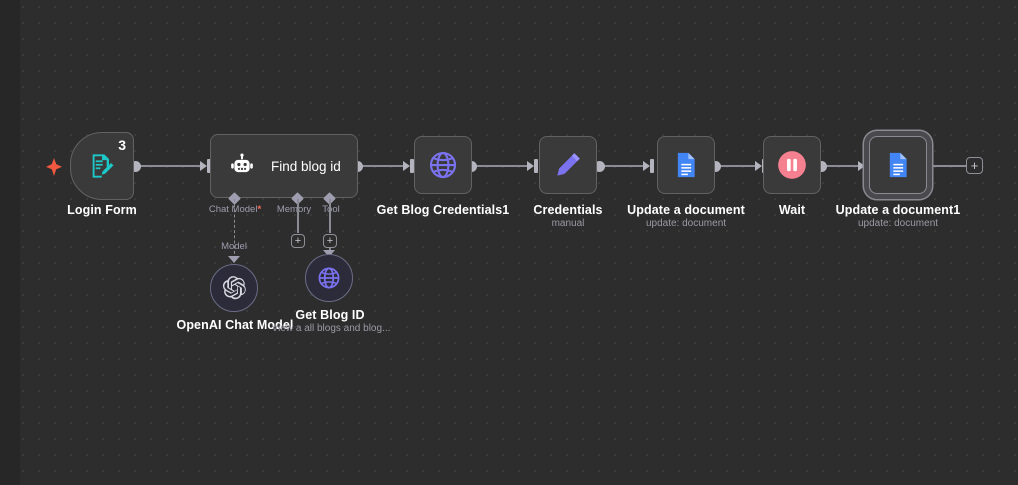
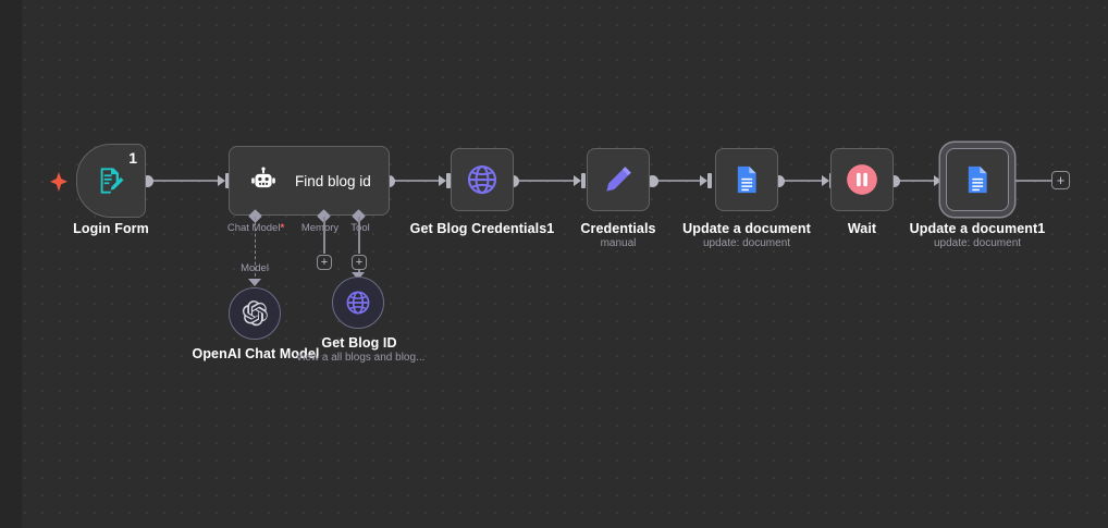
  +
- 3
+ 1
  Login Form
  Find blog id
  Chat Model*
  Memory
  Tol
  Model
  +
  +
  Get Blog Credentials1
  Credentials
  manual
  Update a document
  update: document
  Wait
  Update a document1
  update: document
  OpenAI Chat Model
  Get Blog ID
  View a all blogs and blog...
